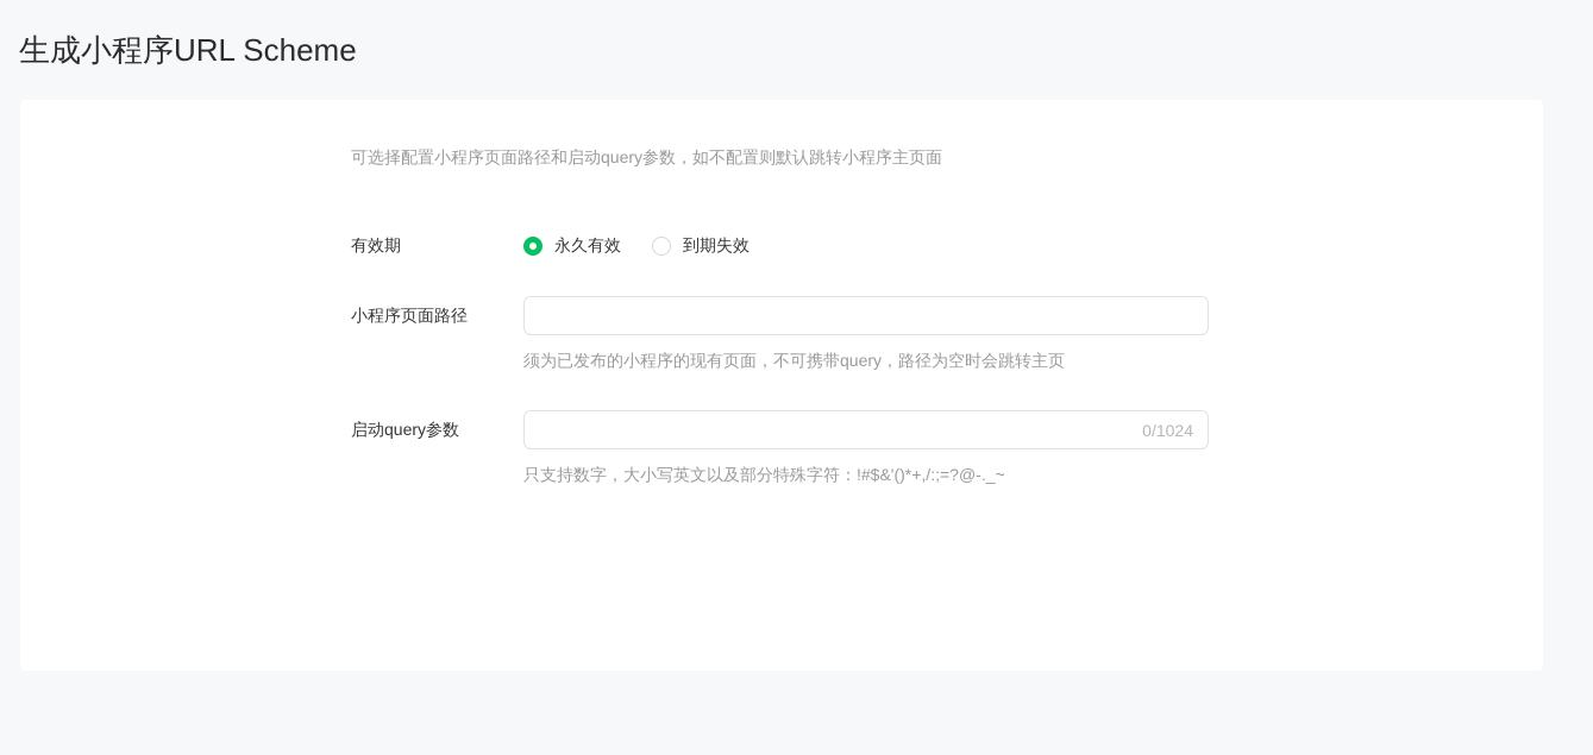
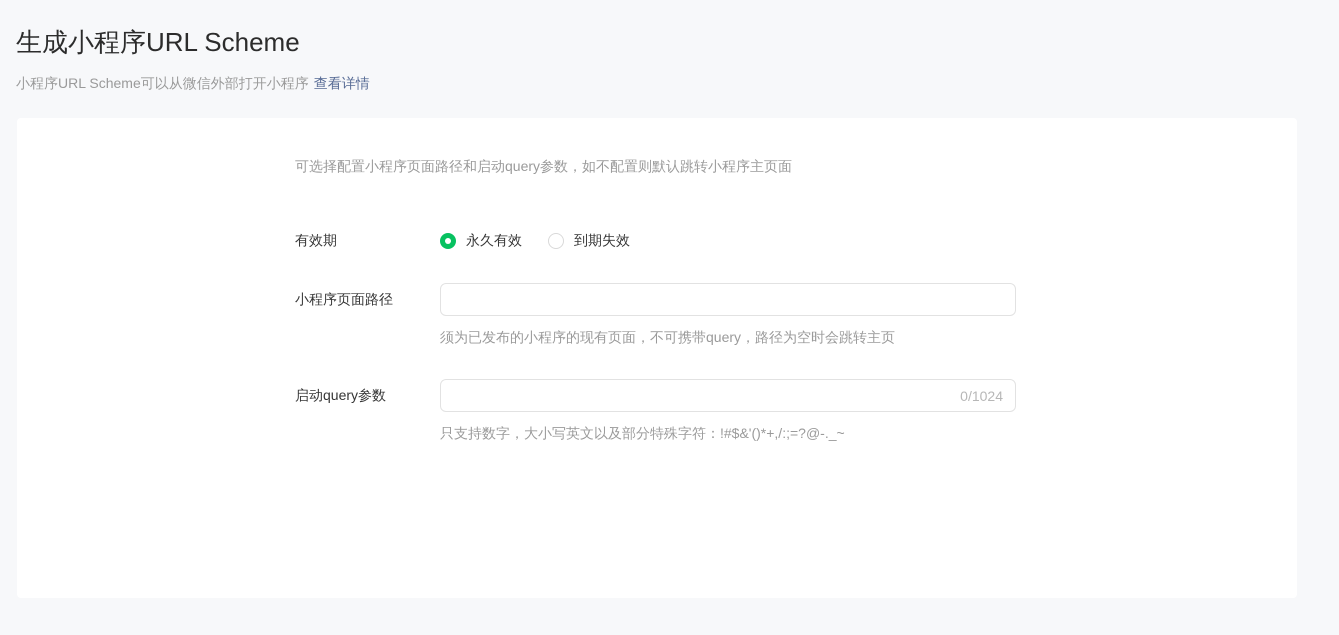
  生成小程序URL Scheme
+ 小程序URL Scheme可以从微信外部打开小程序 查看详情
  可选择配置小程序页面路径和启动query参数，如不配置则默认跳转小程序主页面
  有效期
  永久有效
  到期失效
  小程序页面路径
  须为已发布的小程序的现有页面，不可携带query，路径为空时会跳转主页
  启动query参数
  0/1024
  只支持数字，大小写英文以及部分特殊字符：!#$&'()*+,/:;=?@-._~
